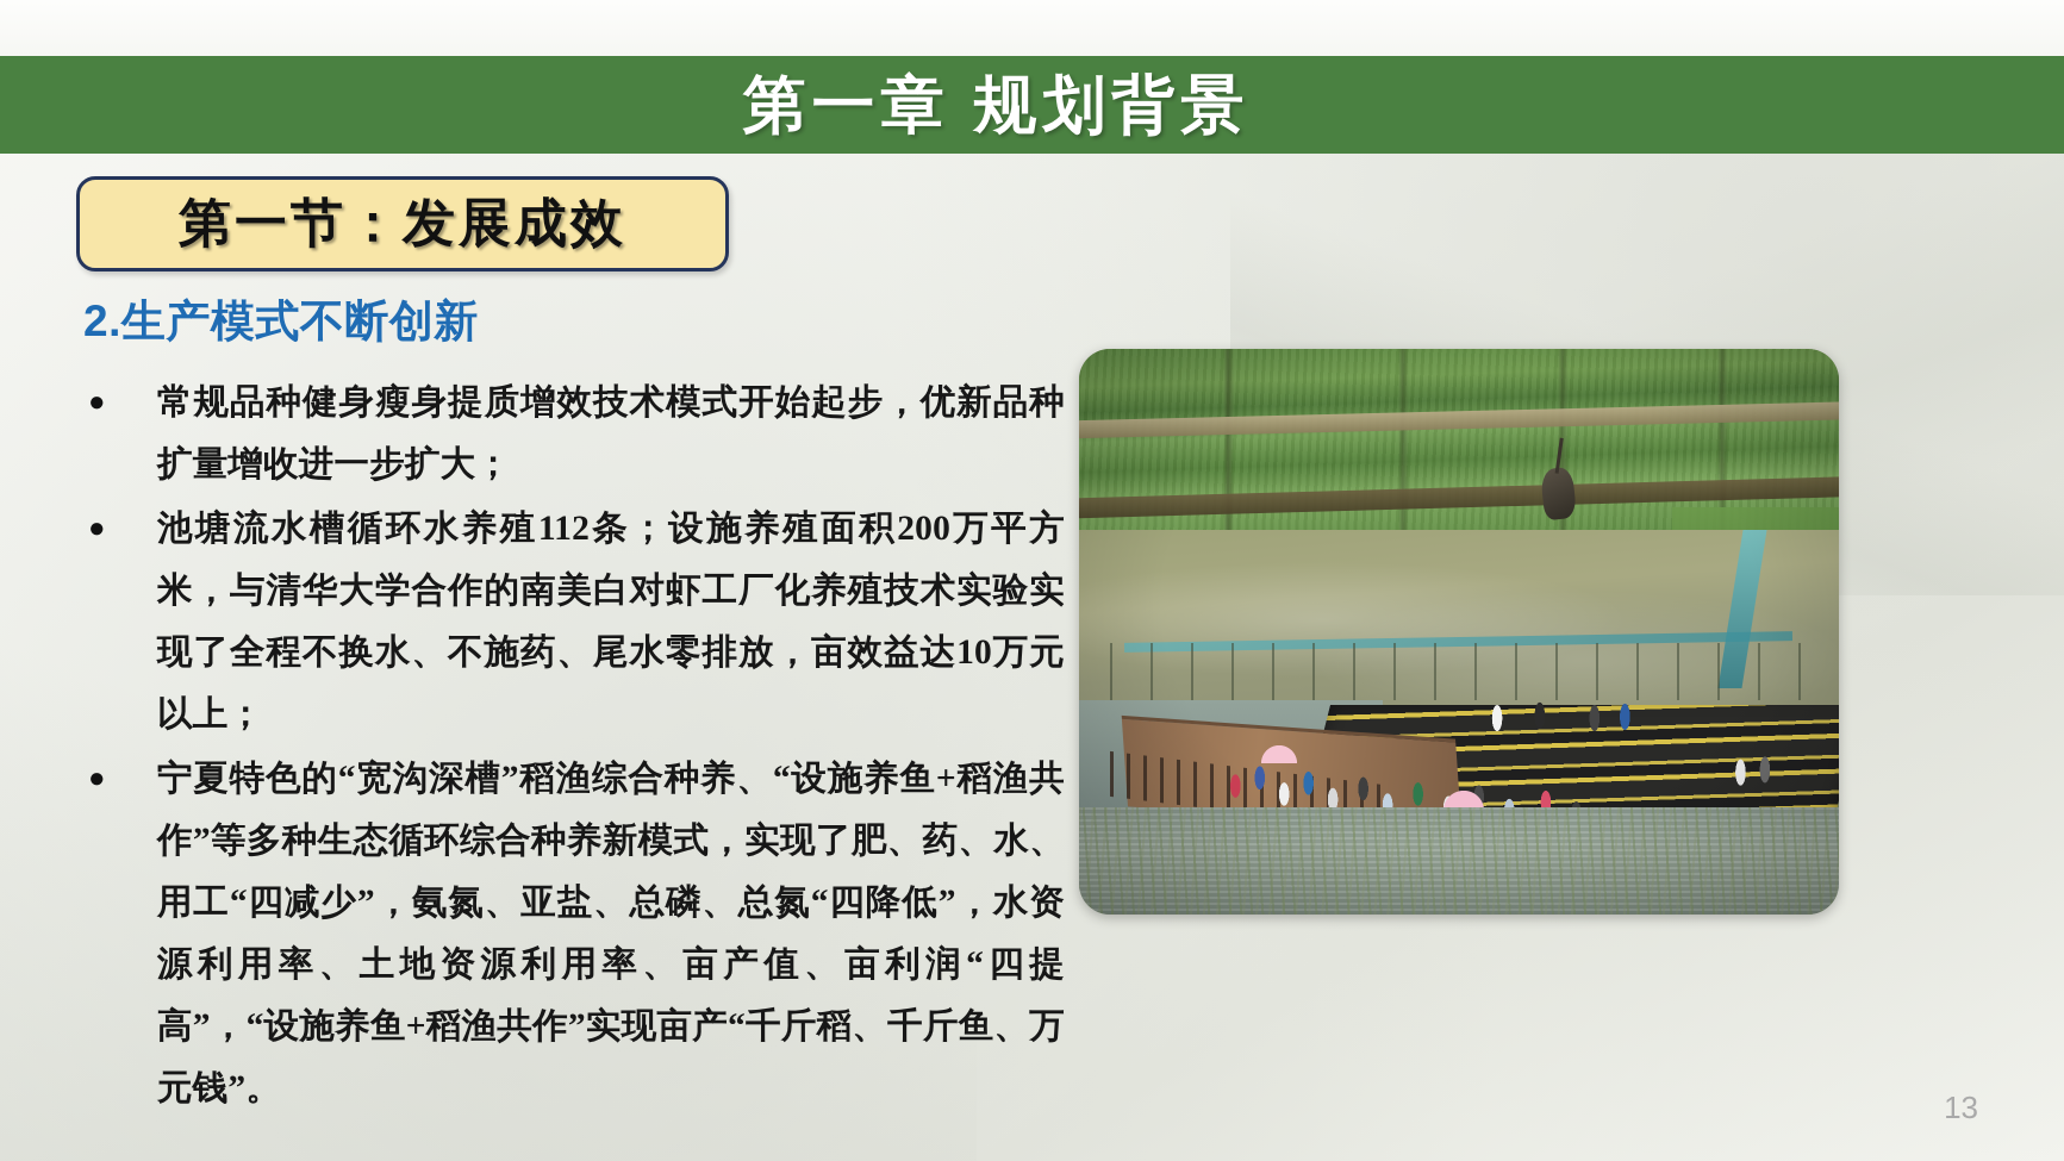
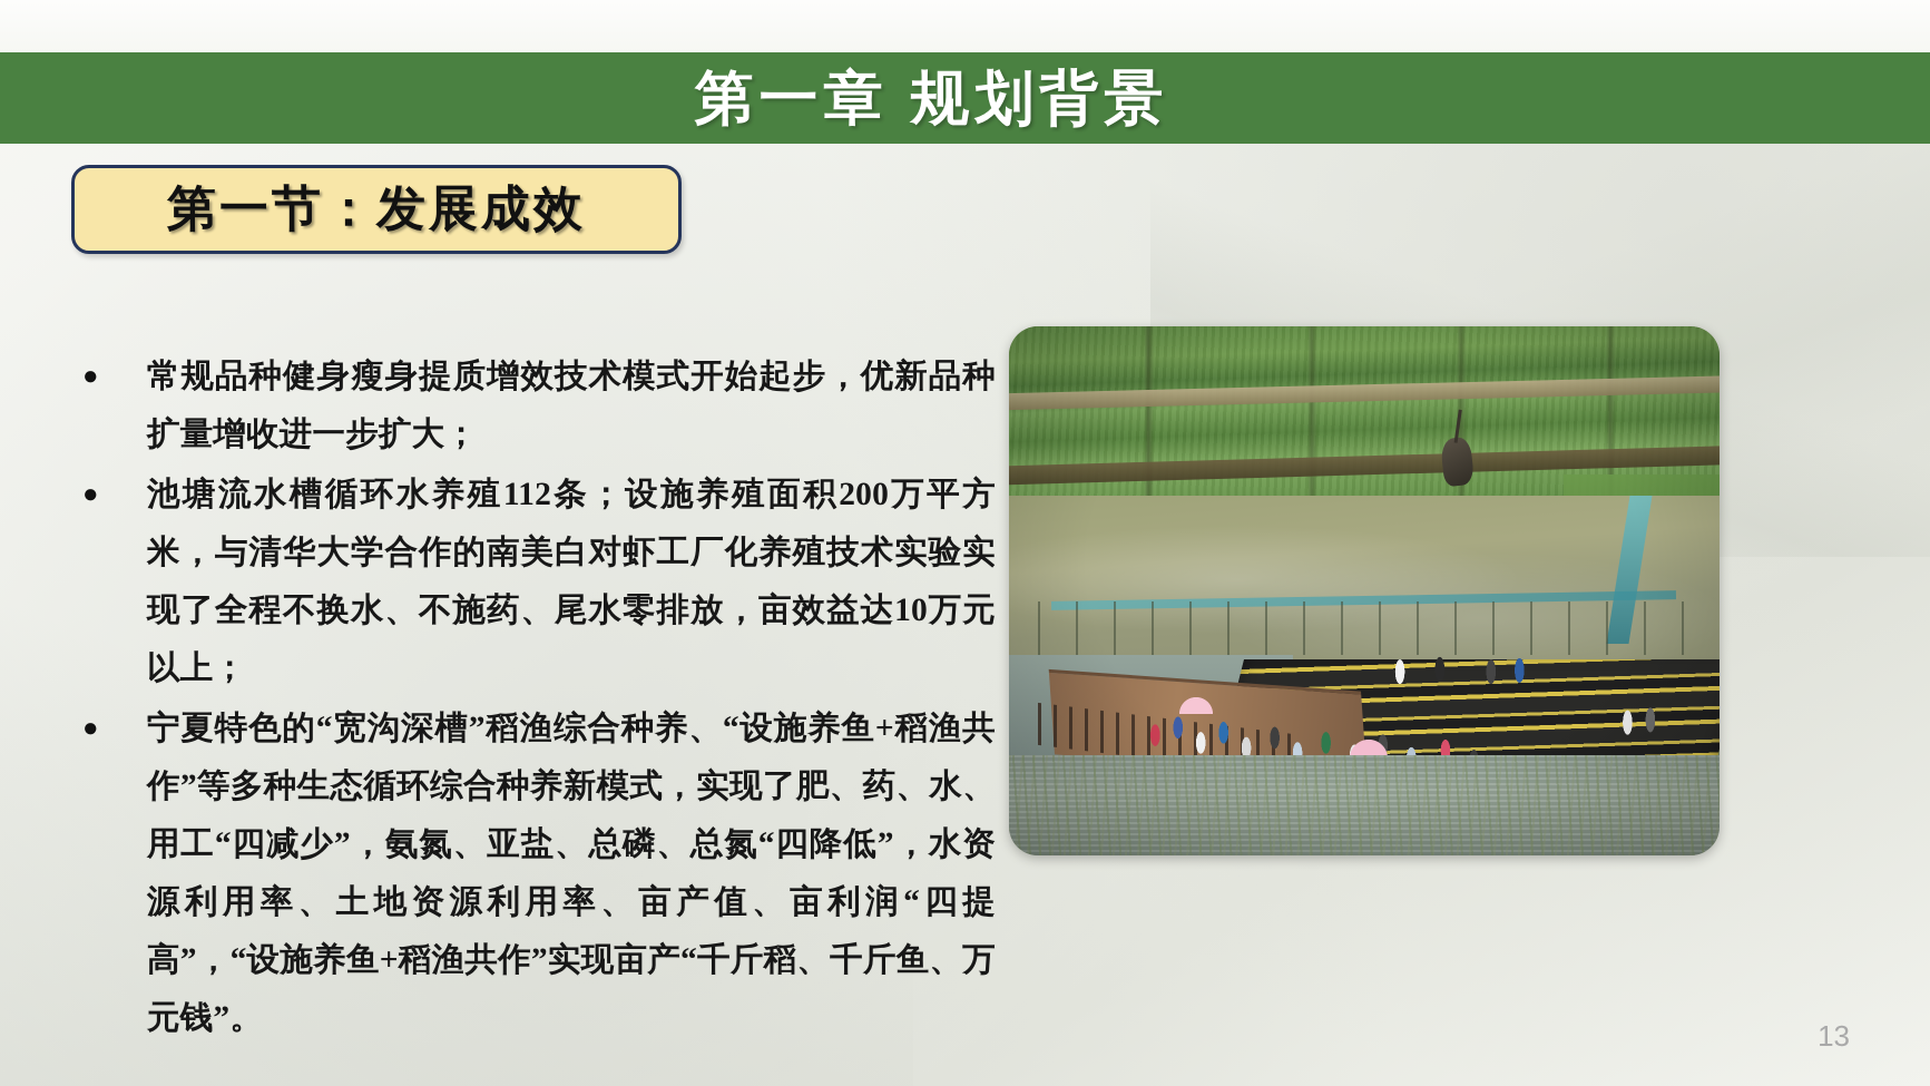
  第一章 规划背景
  第一节：发展成效
- 2.生产模式不断创新
  ●
  常规品种健身瘦身提质增效技术模式开始起步，优新品种扩量增收进一步扩大；
  ●
  池塘流水槽循环水养殖112条；设施养殖面积200万平方米，与清华大学合作的南美白对虾工厂化养殖技术实验实现了全程不换水、不施药、尾水零排放，亩效益达10万元以上；
  ●
  宁夏特色的“宽沟深槽”稻渔综合种养、“设施养鱼+稻渔共作”等多种生态循环综合种养新模式，实现了肥、药、水、用工“四减少”，氨氮、亚盐、总磷、总氮“四降低”，水资源利用率、土地资源利用率、亩产值、亩利润“四提高”，“设施养鱼+稻渔共作”实现亩产“千斤稻、千斤鱼、万元钱”。
  13
